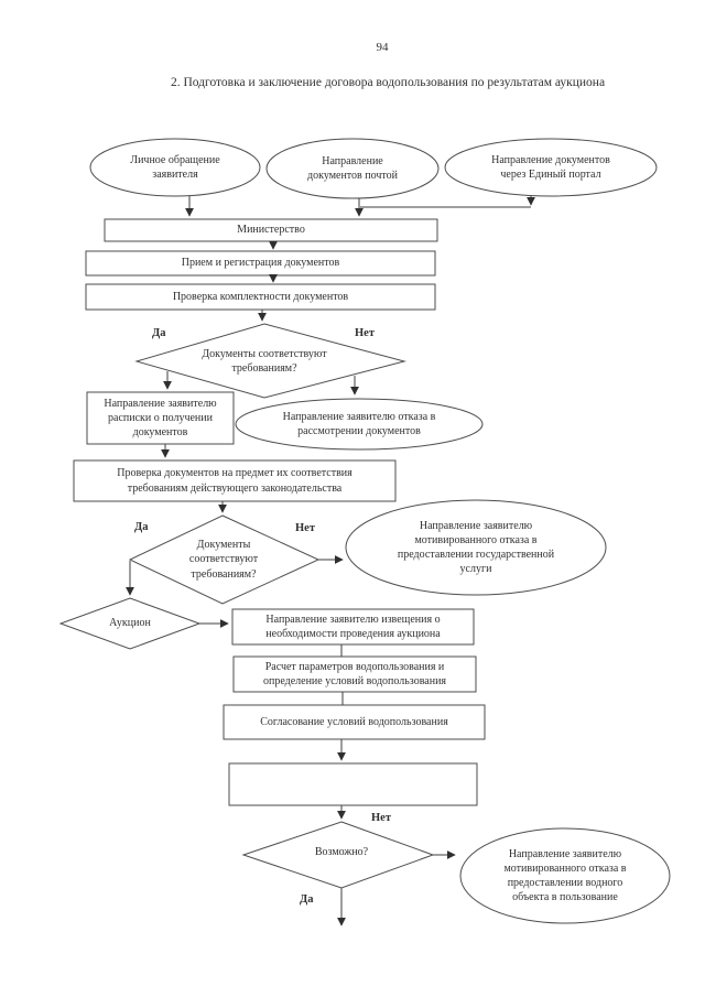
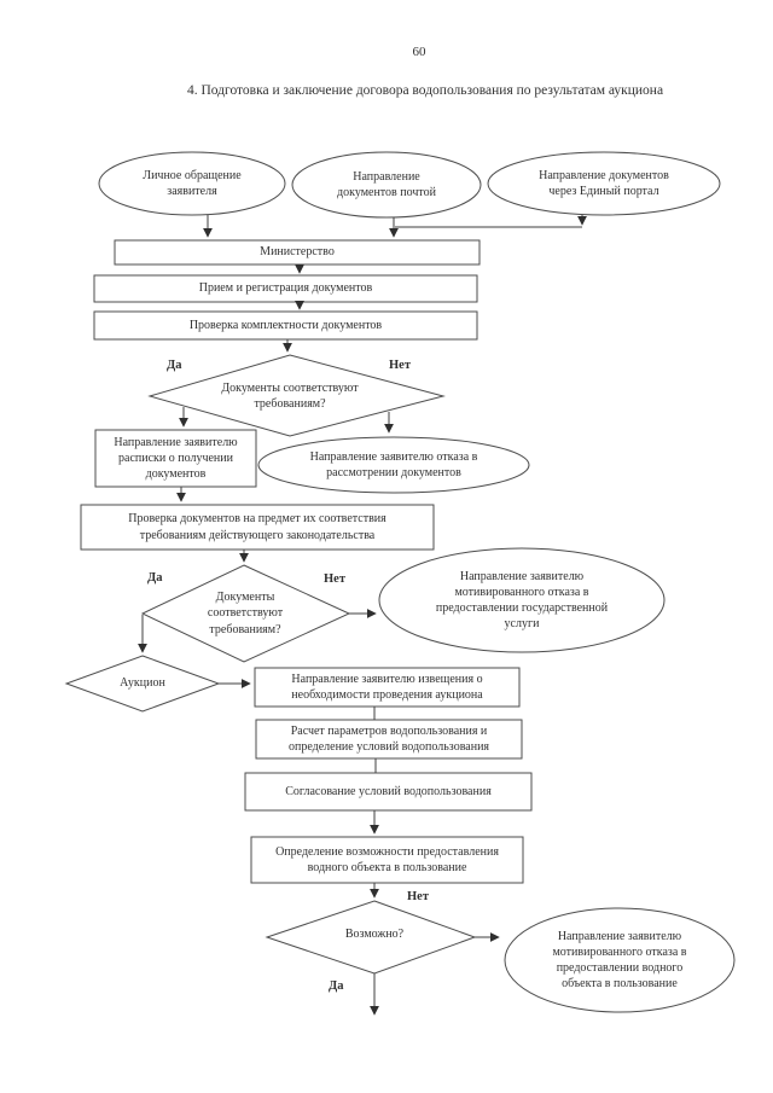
- 94
+ 60
- 2. Подготовка и заключение договора водопользования по результатам аукциона
+ 4. Подготовка и заключение договора водопользования по результатам аукциона
  Личное обращение
  заявителя
  Направление
  документов почтой
  Направление документов
  через Единый портал
  Министерство
  Прием и регистрация документов
  Проверка комплектности документов
  Документы соответствуют
  требованиям?
  Да
  Нет
  Направление заявителю
  расписки о получении
  документов
  Направление заявителю отказа в
  рассмотрении документов
  Проверка документов на предмет их соответствия
  требованиям действующего законодательства
  Документы
  соответствуют
  требованиям?
  Да
  Нет
  Направление заявителю
  мотивированного отказа в
  предоставлении государственной
  услуги
  Аукцион
  Направление заявителю извещения о
  необходимости проведения аукциона
  Расчет параметров водопользования и
  определение условий водопользования
  Согласование условий водопользования
+ Определение возможности предоставления
+ водного объекта в пользование
  Нет
  Возможно?
  Да
  Направление заявителю
  мотивированного отказа в
  предоставлении водного
  объекта в пользование
